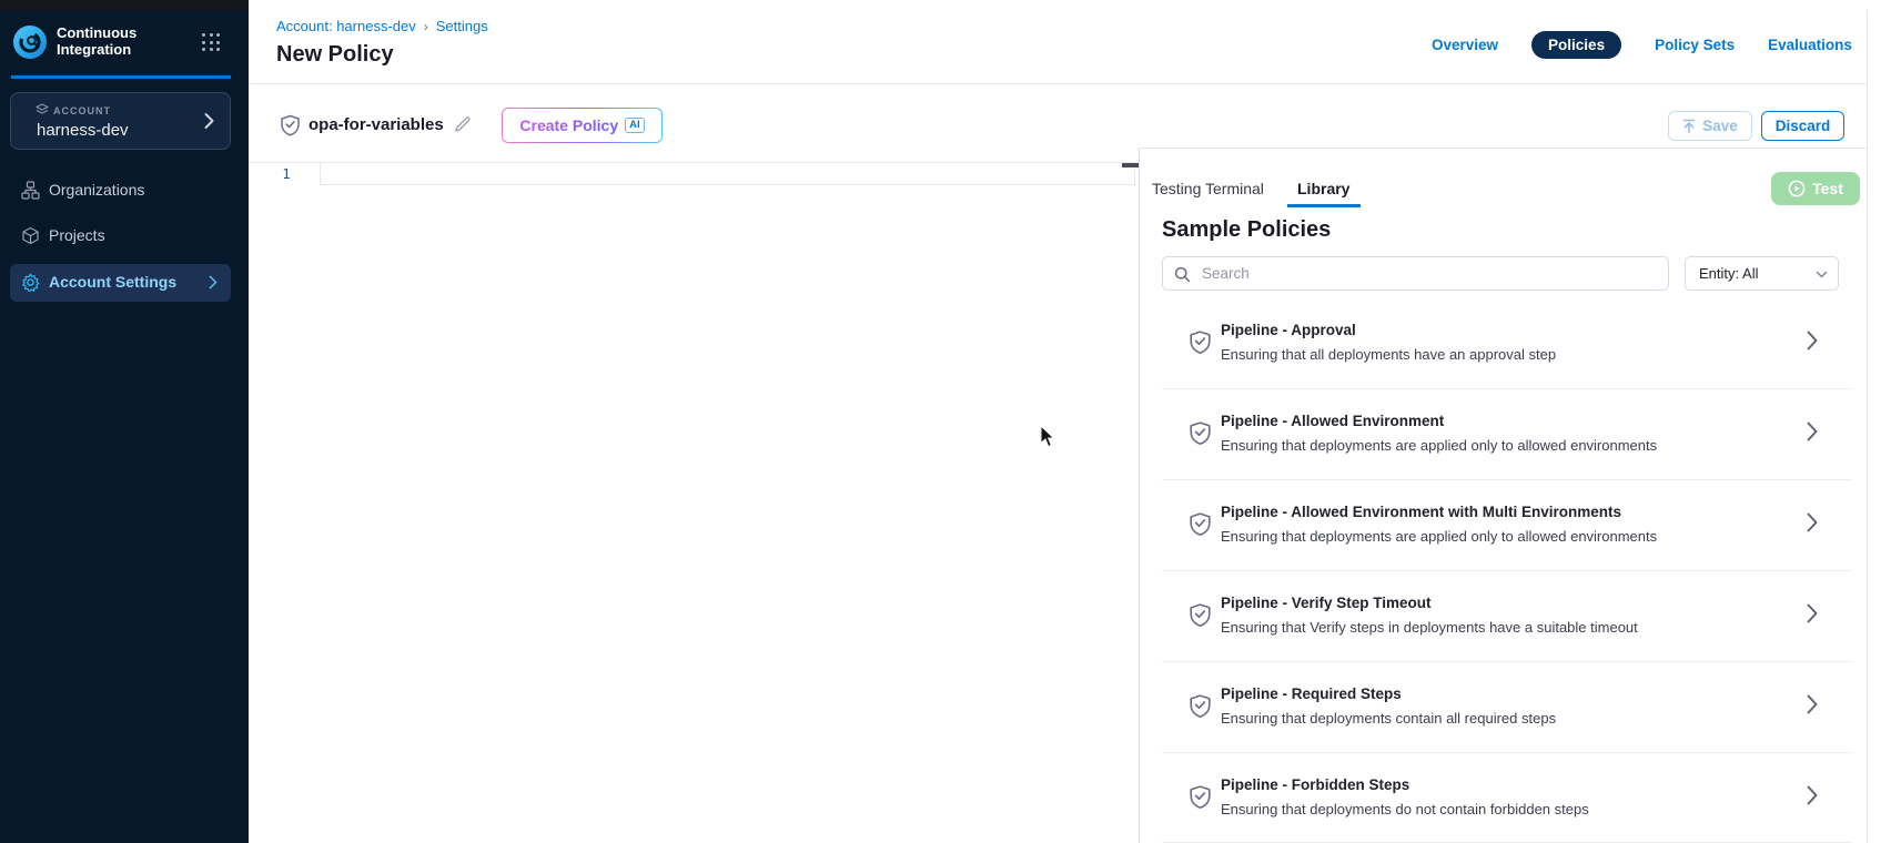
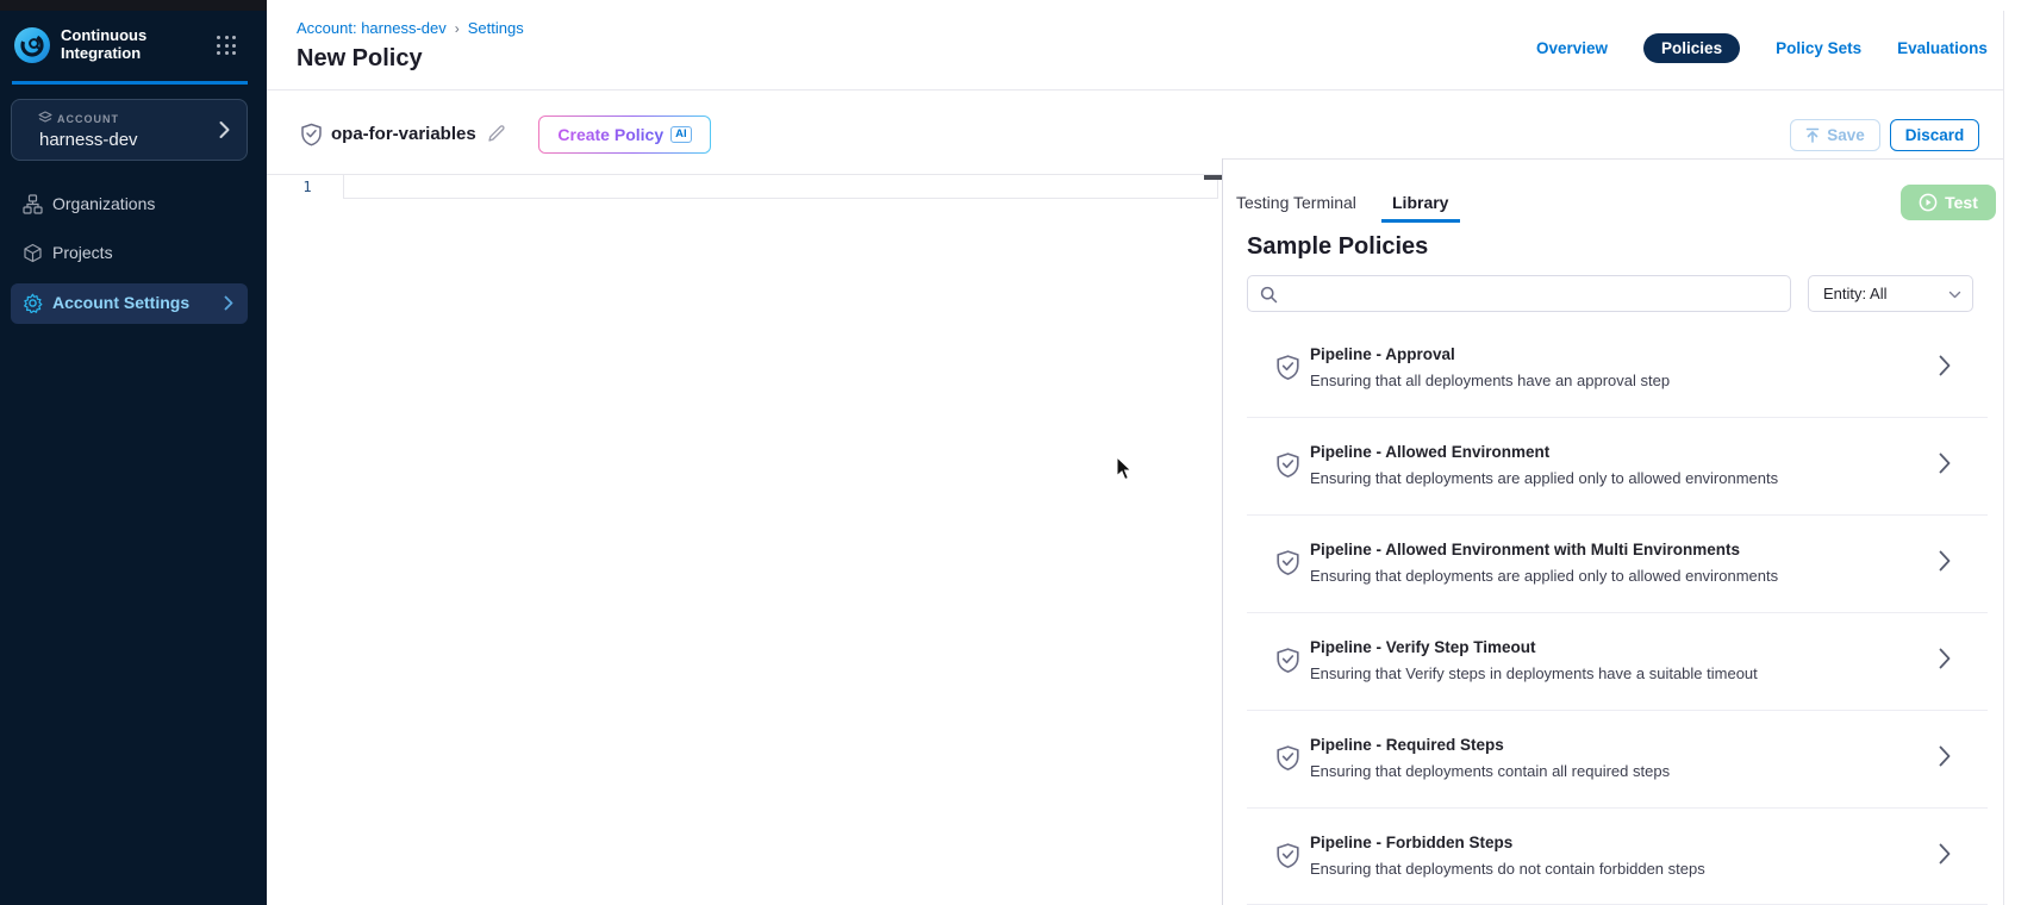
  Continuous Integration
  ACCOUNT
  harness-dev
  Organizations
  Projects
  Account Settings
  Account: harness-dev › Settings
  New Policy
  Overview
  Policies
  Policy Sets
  Evaluations
  opa-for-variables
  Create Policy
  AI
  Save
  Discard
  1
  Testing Terminal
  Library
  Test
  Sample Policies
- Search
  Entity: All
  Pipeline - Approval
  Ensuring that all deployments have an approval step
  Pipeline - Allowed Environment
  Ensuring that deployments are applied only to allowed environments
  Pipeline - Allowed Environment with Multi Environments
  Ensuring that deployments are applied only to allowed environments
  Pipeline - Verify Step Timeout
  Ensuring that Verify steps in deployments have a suitable timeout
  Pipeline - Required Steps
  Ensuring that deployments contain all required steps
  Pipeline - Forbidden Steps
  Ensuring that deployments do not contain forbidden steps
